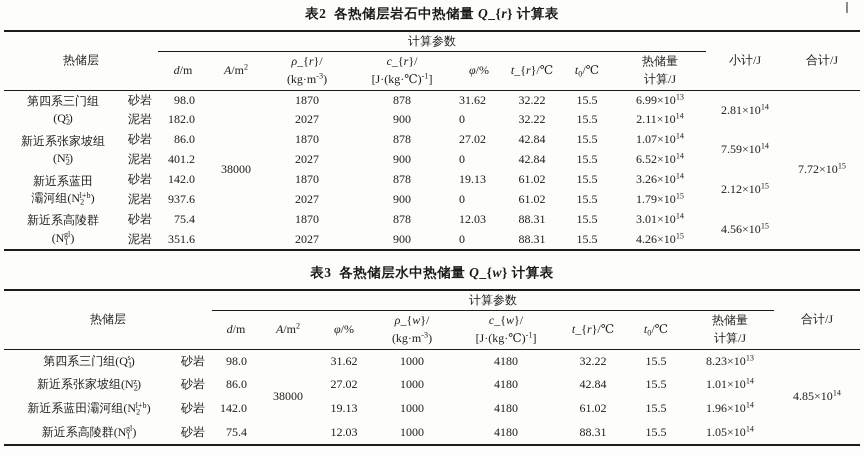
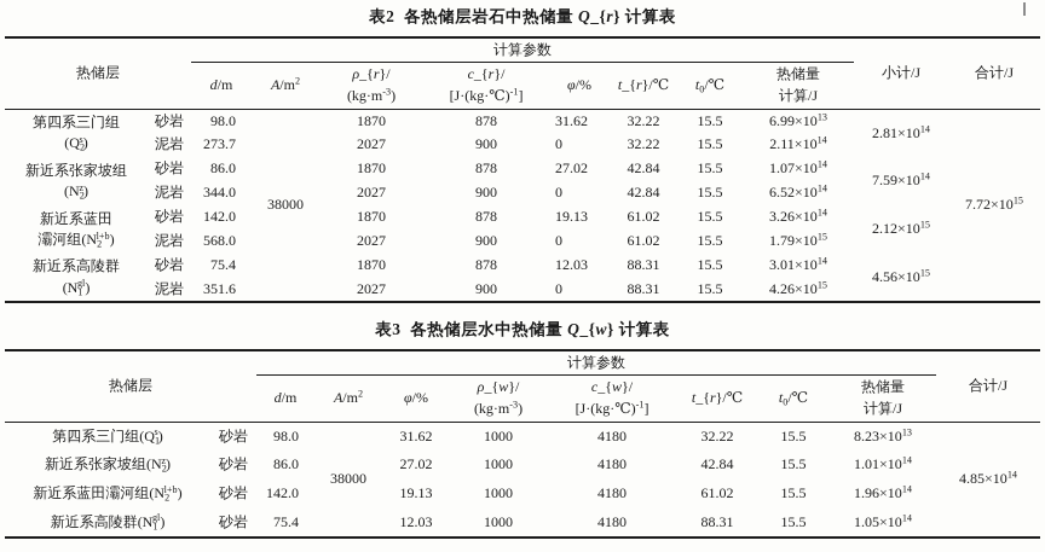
  表2 各热储层岩石中热储量 Q_{r} 计算表
  热储层	计算参数	小计/J	合计/J
  d/m	A/m2	ρ_{r}/(kg·m-3)	c_{r}/[J·(kg·℃)-1]	φ/%	t_{r}/℃	t0/℃	热储量计算/J
  第四系三门组(Q2s)	砂岩	98.0	38000	1870	878	31.62	32.22	15.5	6.99×1013	2.81×1014	7.72×1015
- 泥岩	182.0	2027	900	0	32.22	15.5	2.11×1014
+ 泥岩	273.7	2027	900	0	32.22	15.5	2.11×1014
  新近系张家坡组(N2z)	砂岩	86.0	1870	878	27.02	42.84	15.5	1.07×1014	7.59×1014
- 泥岩	401.2	2027	900	0	42.84	15.5	6.52×1014
+ 泥岩	344.0	2027	900	0	42.84	15.5	6.52×1014
  新近系蓝田灞河组(N2l+b)	砂岩	142.0	1870	878	19.13	61.02	15.5	3.26×1014	2.12×1015
- 泥岩	937.6	2027	900	0	61.02	15.5	1.79×1015
+ 泥岩	568.0	2027	900	0	61.02	15.5	1.79×1015
  新近系高陵群(N1gl)	砂岩	75.4	1870	878	12.03	88.31	15.5	3.01×1014	4.56×1015
  泥岩	351.6	2027	900	0	88.31	15.5	4.26×1015
  表3 各热储层水中热储量 Q_{w} 计算表
  热储层	计算参数	合计/J
  d/m	A/m2	φ/%	ρ_{w}/(kg·m-3)	c_{w}/[J·(kg·℃)-1]	t_{r}/℃	t0/℃	热储量计算/J
  第四系三门组(Q1s)	砂岩	98.0	38000	31.62	1000	4180	32.22	15.5	8.23×1013	4.85×1014
  新近系张家坡组(N2z)	砂岩	86.0	27.02	1000	4180	42.84	15.5	1.01×1014
  新近系蓝田灞河组(N2l+b)	砂岩	142.0	19.13	1000	4180	61.02	15.5	1.96×1014
  新近系高陵群(N1gl)	砂岩	75.4	12.03	1000	4180	88.31	15.5	1.05×1014
